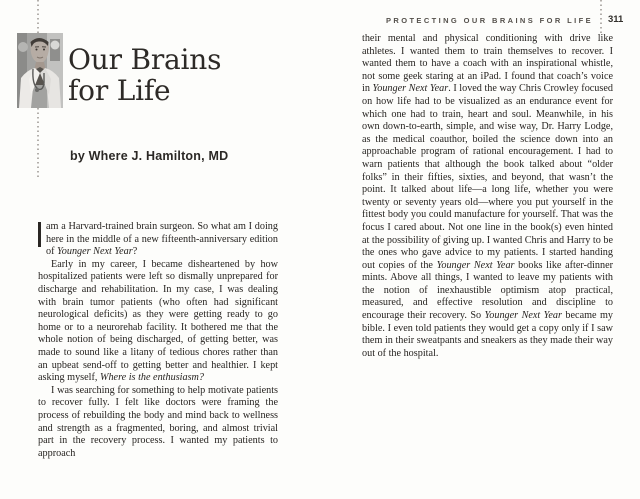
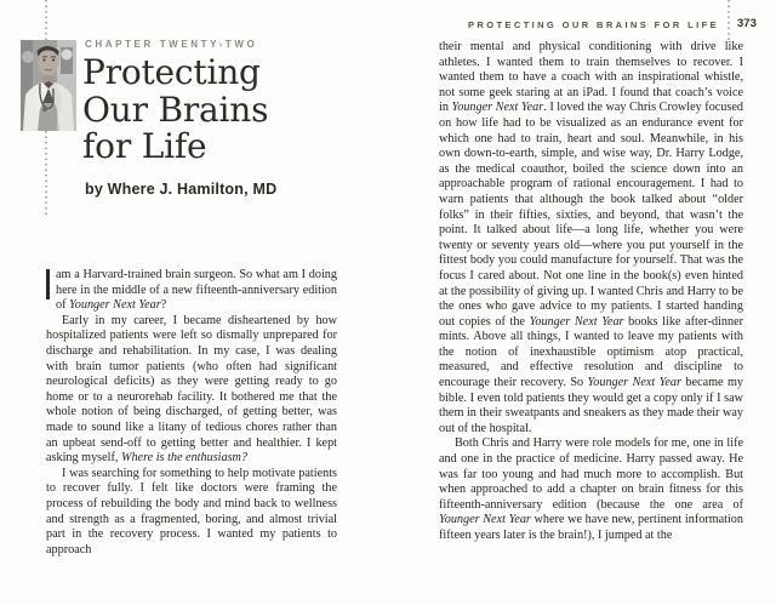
+ CHAPTER TWENTY-TWO
+ Protecting
  Our Brains
  for Life
  by Where J. Hamilton, MD
  am a Harvard-trained brain surgeon. So what am I doing here in the middle of a new fifteenth-anniversary edition of Younger Next Year?
  Early in my career, I became disheartened by how hospitalized patients were left so dismally unprepared for discharge and rehabilitation. In my case, I was dealing with brain tumor patients (who often had significant neurological deficits) as they were getting ready to go home or to a neurorehab facility. It bothered me that the whole notion of being discharged, of getting better, was made to sound like a litany of tedious chores rather than an upbeat send-off to getting better and healthier. I kept asking myself, Where is the enthusiasm?
  I was searching for something to help motivate patients to recover fully. I felt like doctors were framing the process of rebuilding the body and mind back to wellness and strength as a fragmented, boring, and almost trivial part in the recovery process. I wanted my patients to approach
  PROTECTING OUR BRAINS FOR LIFE
- 311
+ 373
  their mental and physical conditioning with drive like athletes. I wanted them to train themselves to recover. I wanted them to have a coach with an inspirational whistle, not some geek staring at an iPad. I found that coach’s voice in Younger Next Year. I loved the way Chris Crowley focused on how life had to be visualized as an endurance event for which one had to train, heart and soul. Meanwhile, in his own down-to-earth, simple, and wise way, Dr. Harry Lodge, as the medical coauthor, boiled the science down into an approachable program of rational encouragement. I had to warn patients that although the book talked about “older folks” in their fifties, sixties, and beyond, that wasn’t the point. It talked about life—a long life, whether you were twenty or seventy years old—where you put yourself in the fittest body you could manufacture for yourself. That was the focus I cared about. Not one line in the book(s) even hinted at the possibility of giving up. I wanted Chris and Harry to be the ones who gave advice to my patients. I started handing out copies of the Younger Next Year books like after-dinner mints. Above all things, I wanted to leave my patients with the notion of inexhaustible optimism atop practical, measured, and effective resolution and discipline to encourage their recovery. So Younger Next Year became my bible. I even told patients they would get a copy only if I saw them in their sweatpants and sneakers as they made their way out of the hospital.
+ Both Chris and Harry were role models for me, one in life and one in the practice of medicine. Harry passed away. He was far too young and had much more to accomplish. But when approached to add a chapter on brain fitness for this fifteenth-anniversary edition (because the one area of Younger Next Year where we have new, pertinent information fifteen years later is the brain!), I jumped at the
